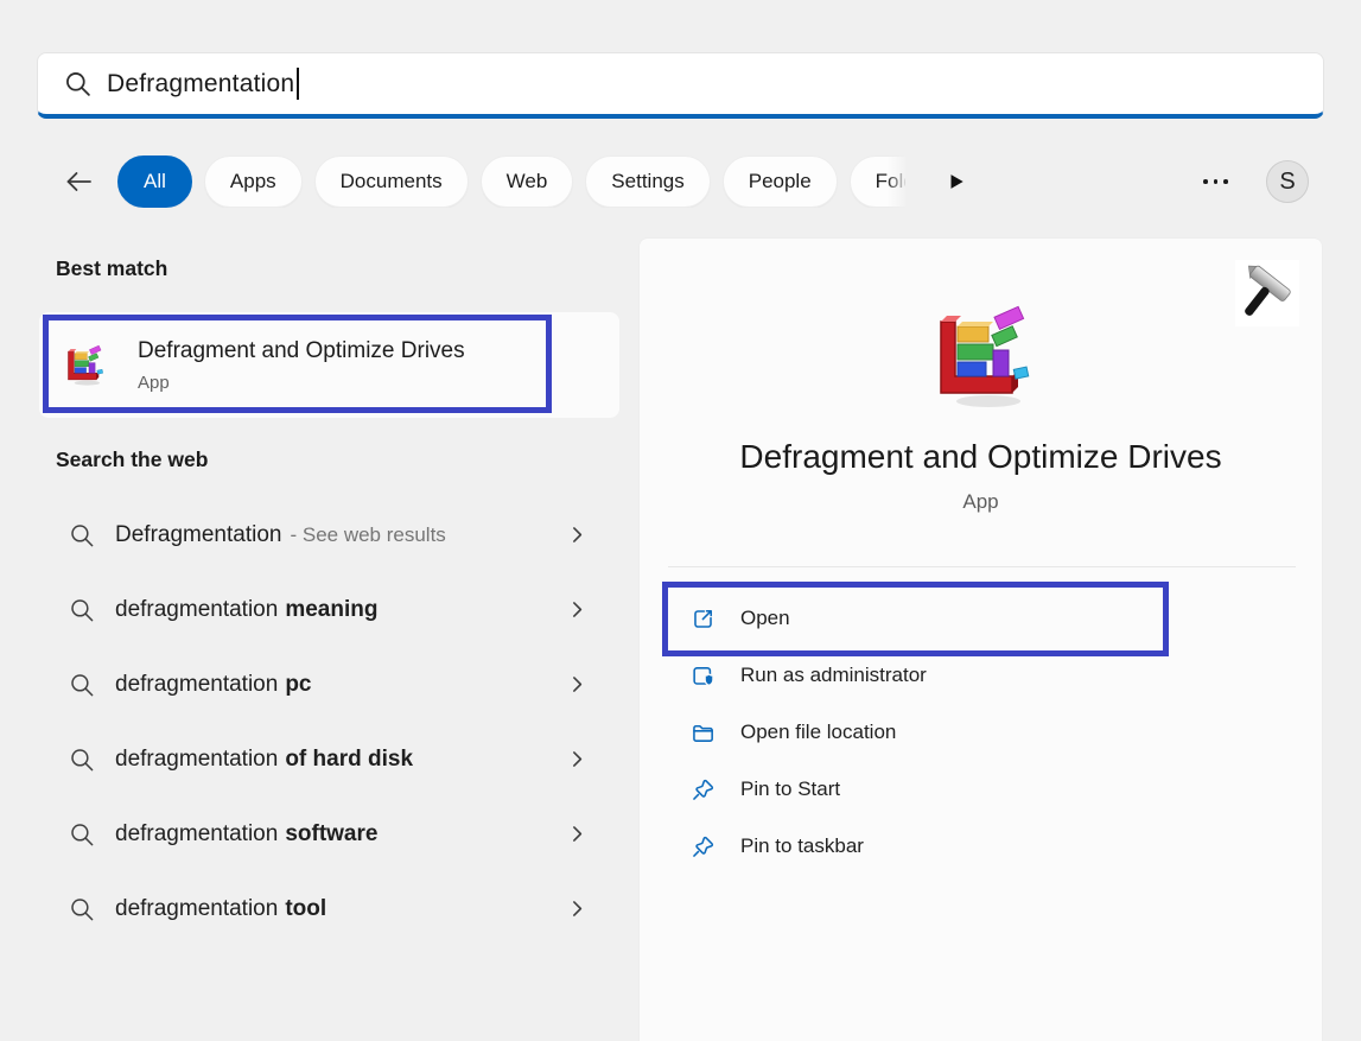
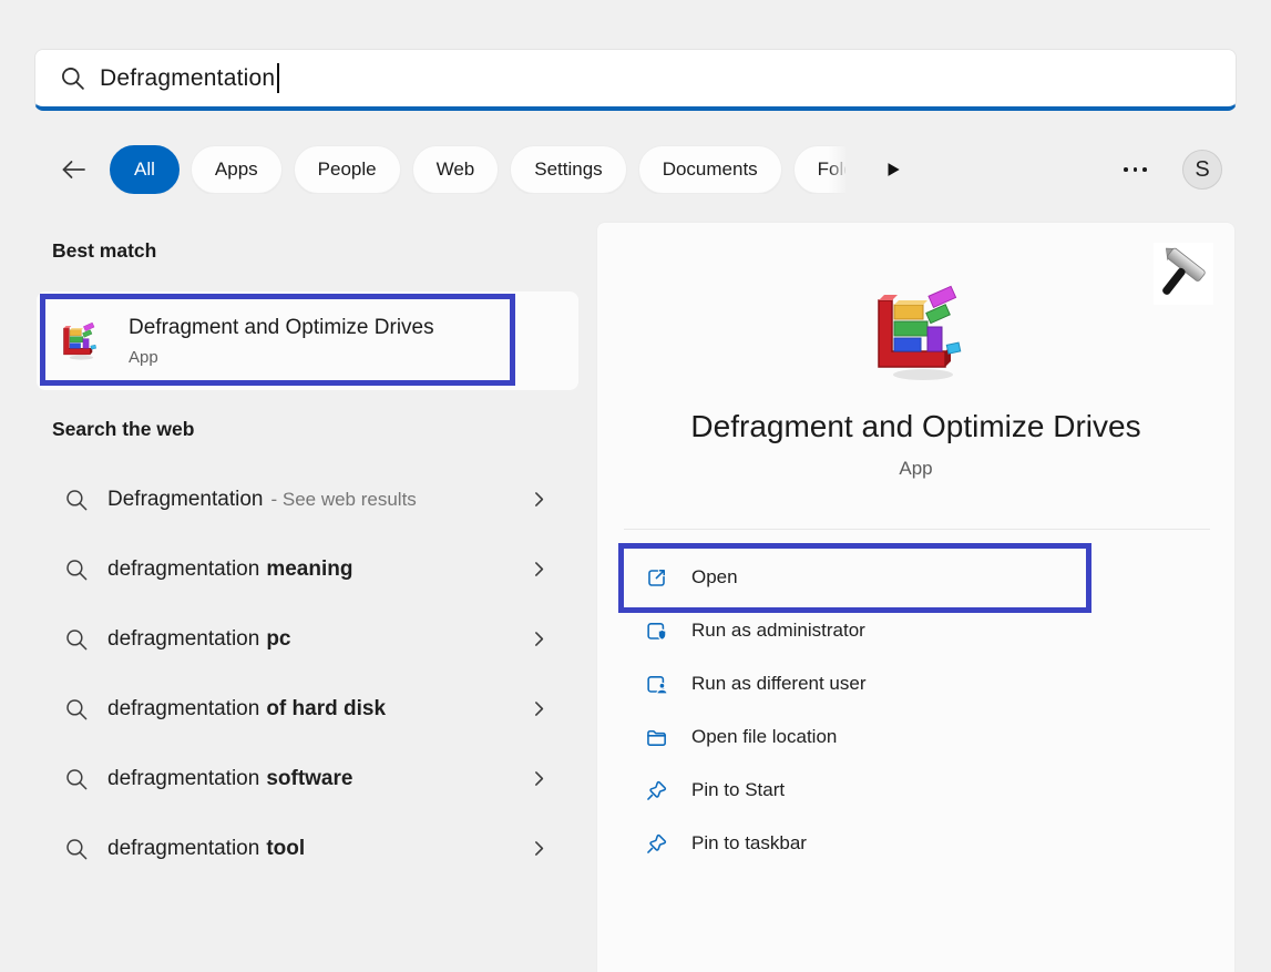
  Defragmentation
  All
  Apps
- Documents
+ People
  Web
  Settings
- People
+ Documents
  S
  Best match
  Defragment and Optimize Drives
  App
  Search the web
  Defragmentation - See web results
  defragmentation meaning
  defragmentation pc
  defragmentation of hard disk
  defragmentation software
  defragmentation tool
  Defragment and Optimize Drives
  App
  Open
  Run as administrator
+ Run as different user
  Open file location
  Pin to Start
  Pin to taskbar
